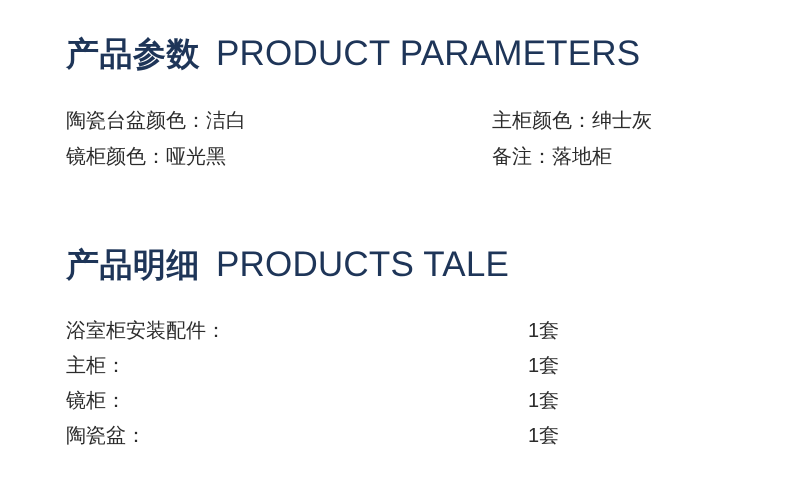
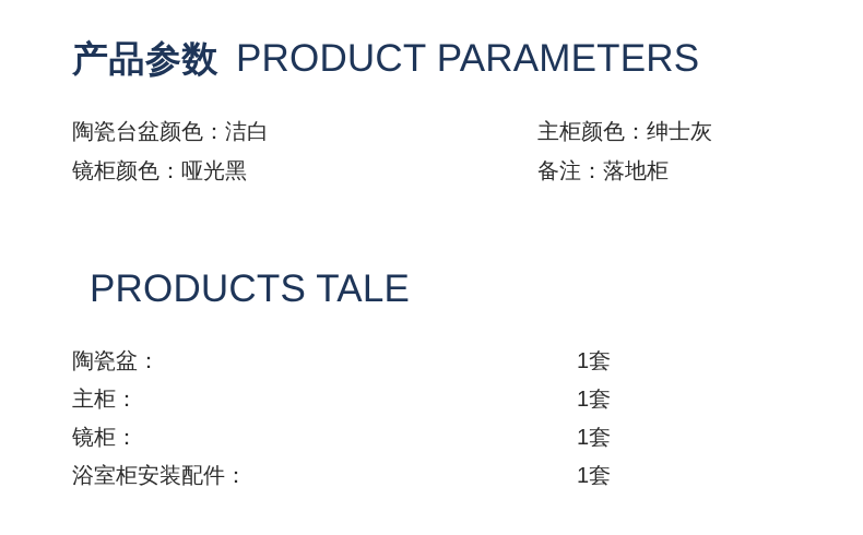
  产品参数
  PRODUCT PARAMETERS
  陶瓷台盆颜色：洁白
  主柜颜色：绅士灰
  镜柜颜色：哑光黑
  备注：落地柜
- 产品明细
  PRODUCTS TALE
- 浴室柜安装配件：
+ 陶瓷盆：
  1套
  主柜：
  1套
  镜柜：
  1套
- 陶瓷盆：
+ 浴室柜安装配件：
  1套
